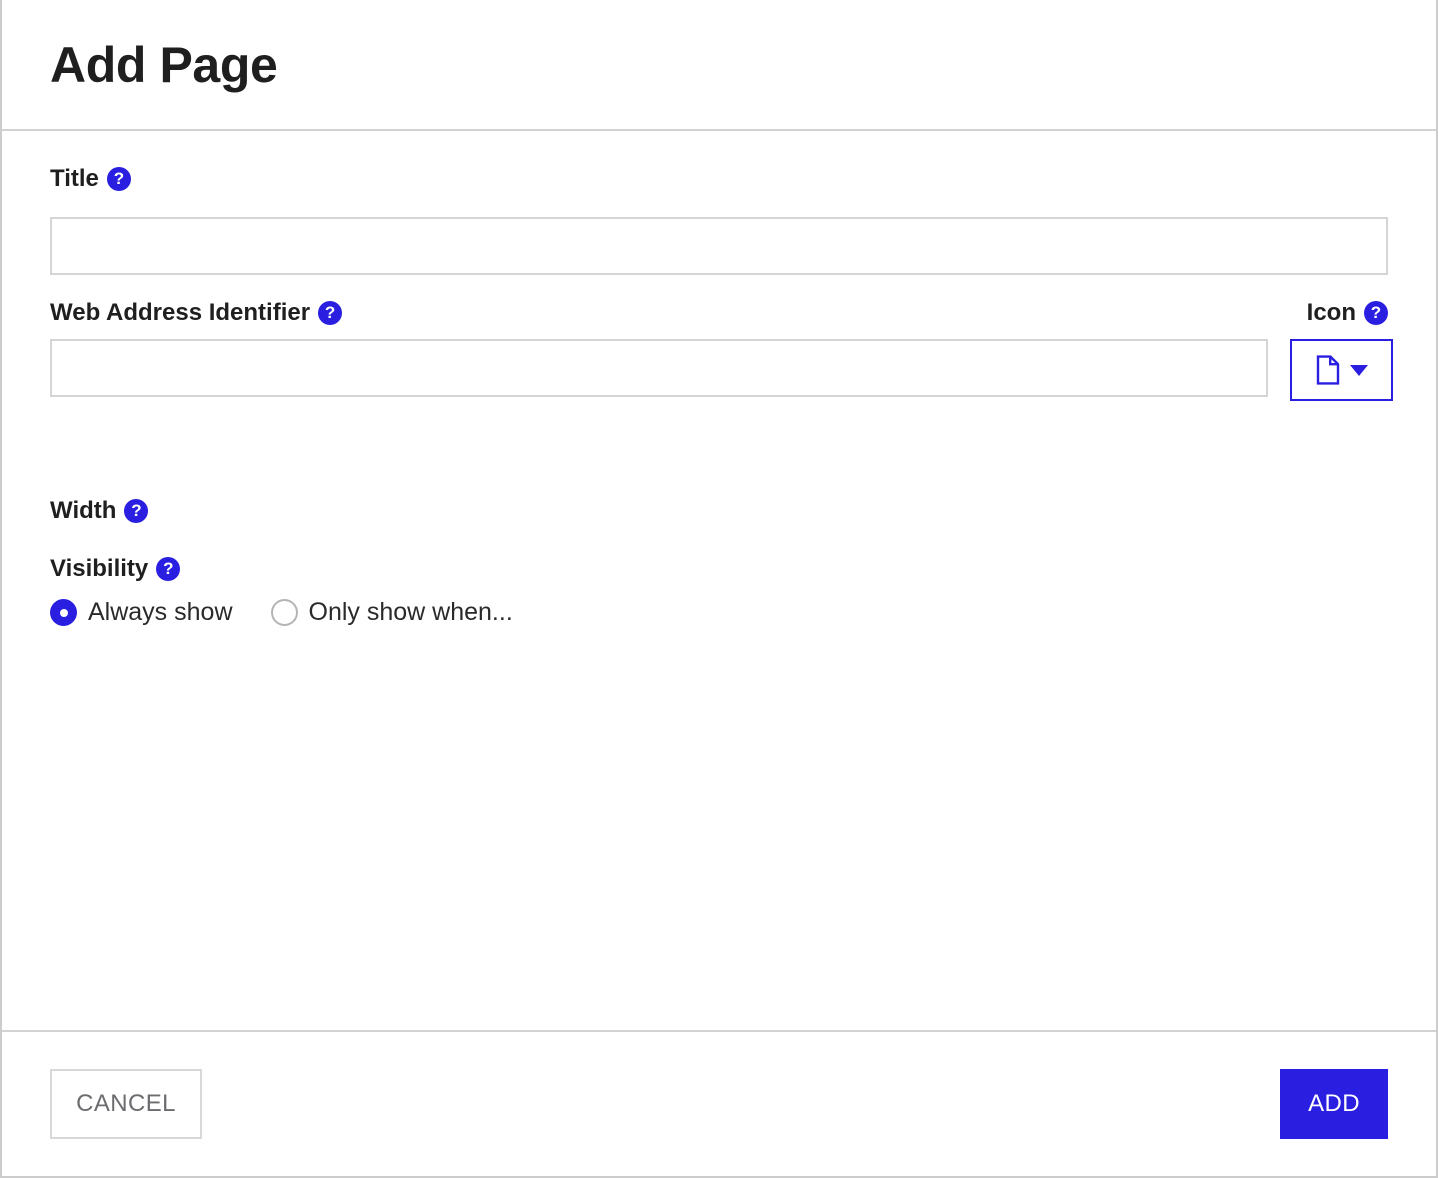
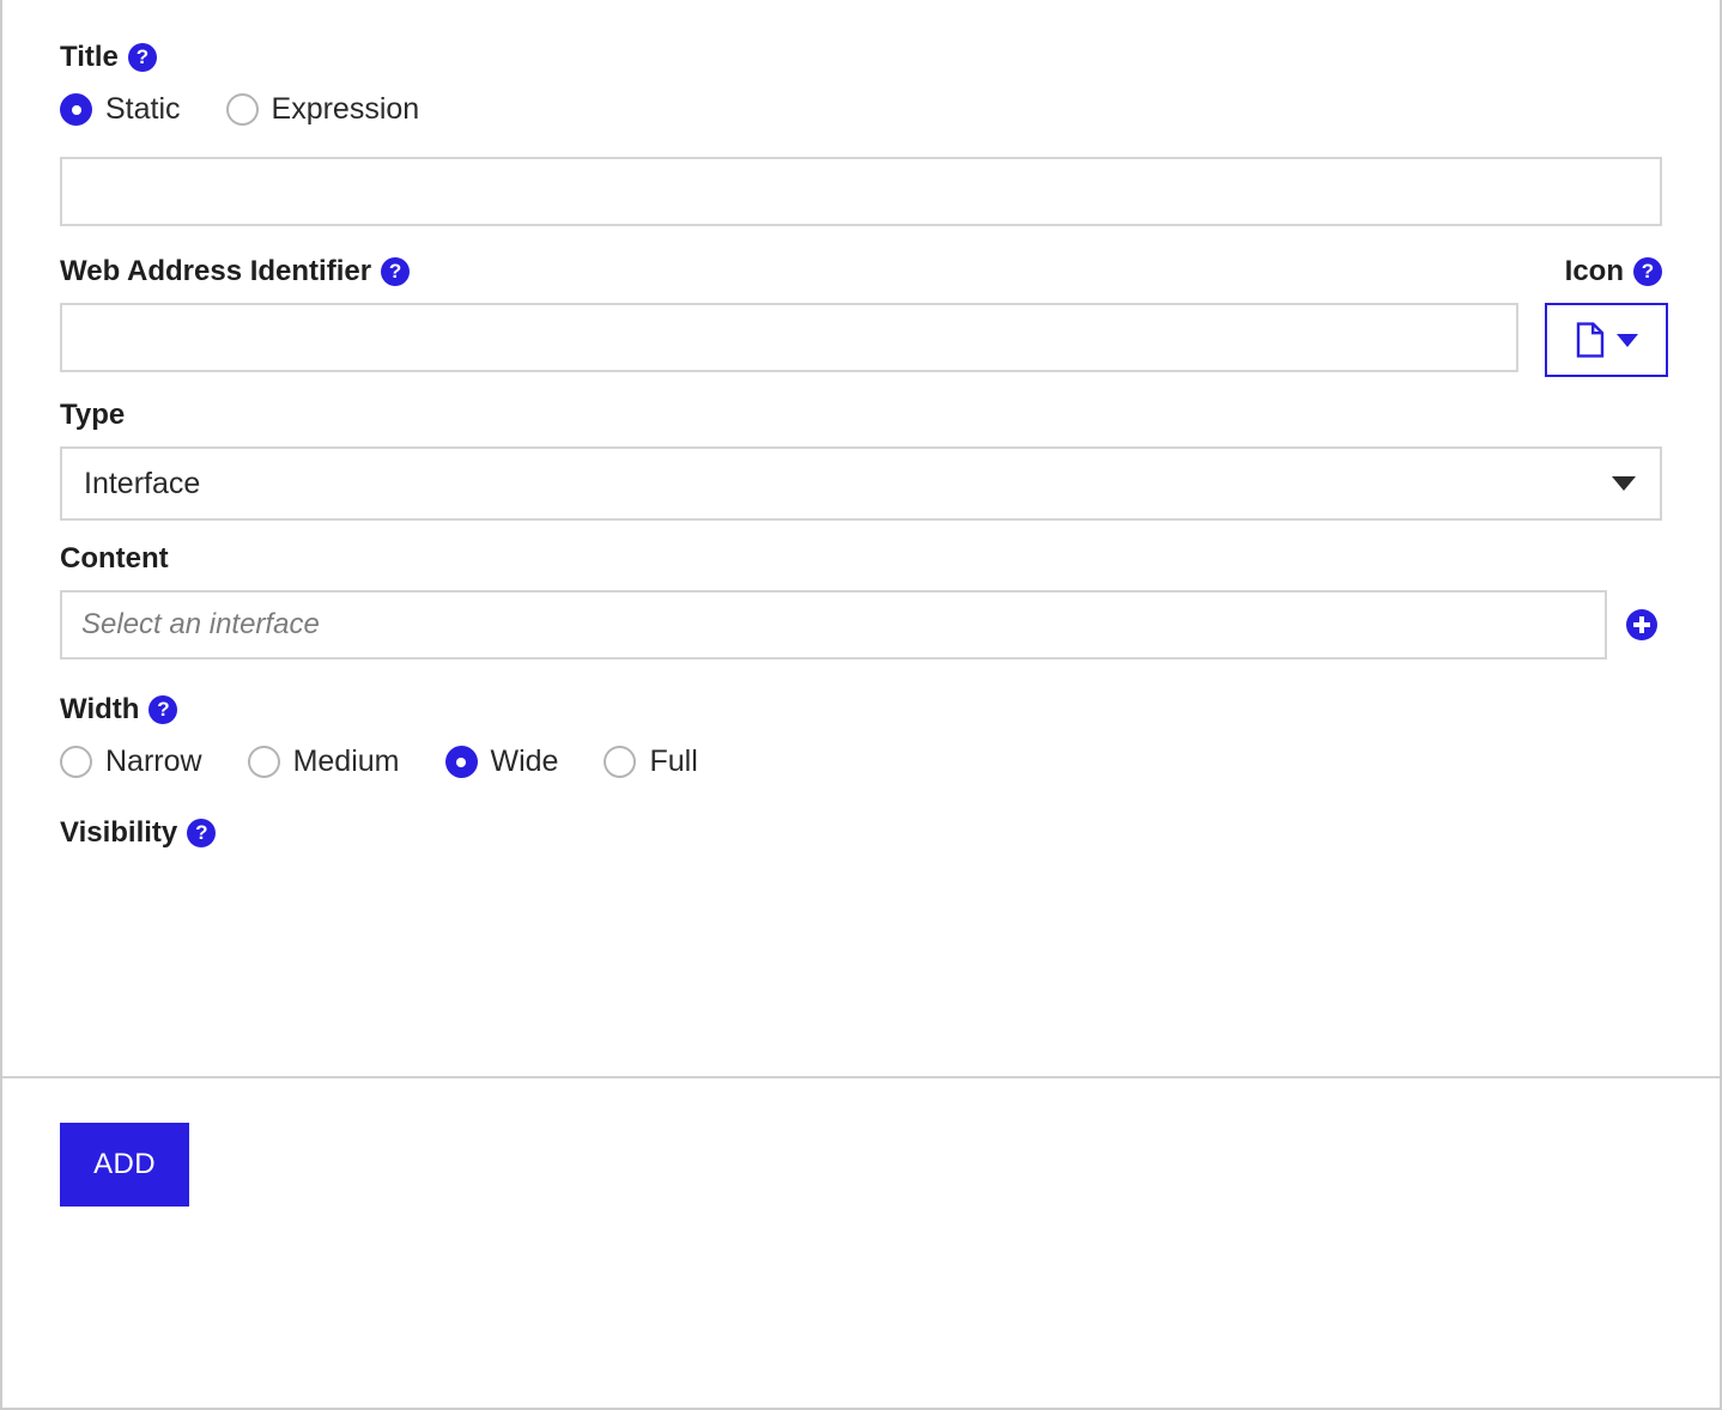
- Add Page
  Title
  ?
+ Static
+ Expression
  Web Address Identifier
  ?
  Icon
  ?
+ Type
+ Interface
+ Content
+ Select an interface
  Width
  ?
+ Narrow
+ Medium
+ Wide
+ Full
  Visibility
  ?
- Always show
- Only show when...
- CANCEL
  ADD
